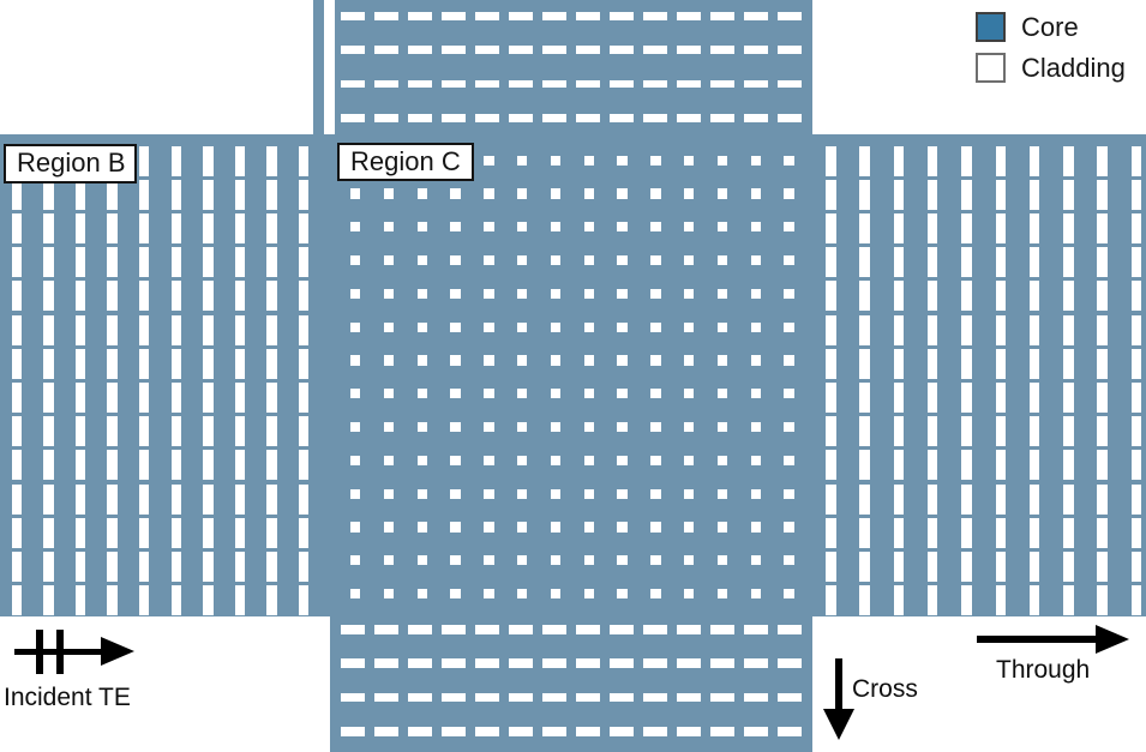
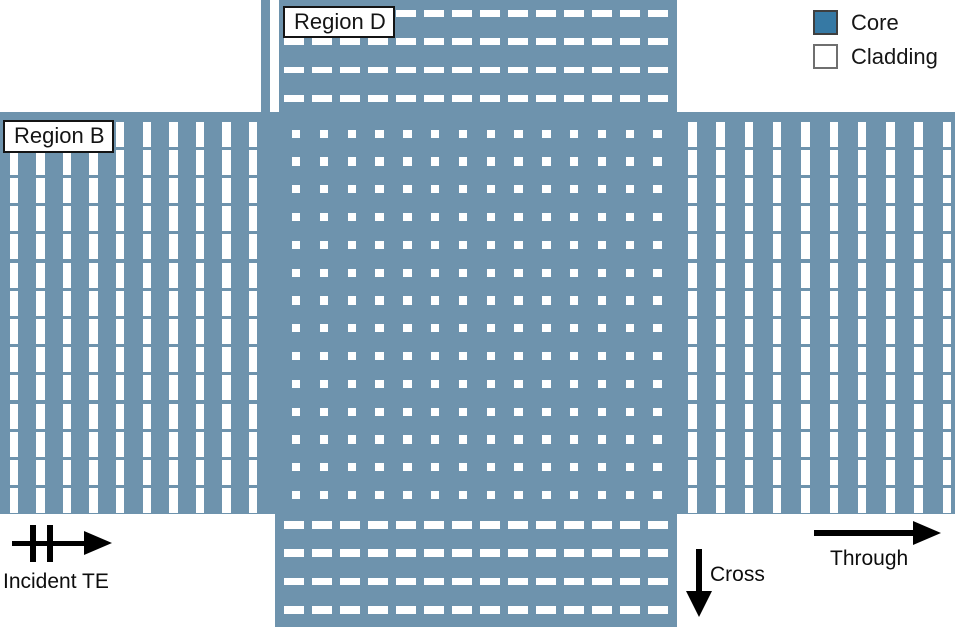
+ Region D
  Region B
- Region C
  Core
  Cladding
  Incident TE
  Through
  Cross
